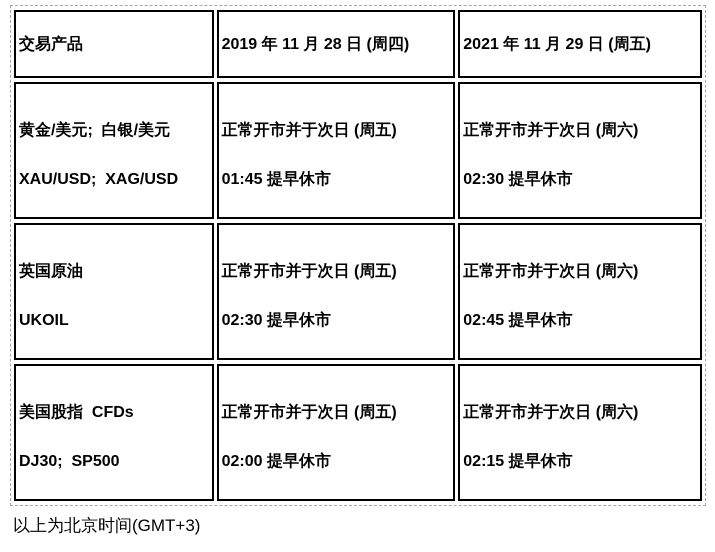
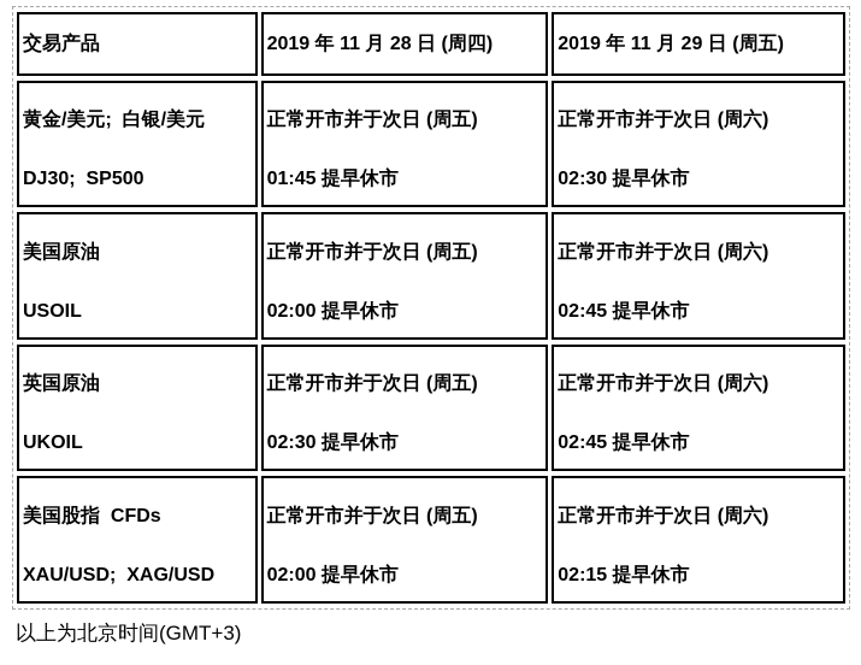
- 交易产品	2019 年 11 月 28 日 (周四)	2021 年 11 月 29 日 (周五)
+ 交易产品	2019 年 11 月 28 日 (周四)	2019 年 11 月 29 日 (周五)
- 黄金/美元; 白银/美元 XAU/USD; XAG/USD	正常开市并于次日 (周五) 01:45 提早休市	正常开市并于次日 (周六) 02:30 提早休市
+ 黄金/美元; 白银/美元 DJ30; SP500	正常开市并于次日 (周五) 01:45 提早休市	正常开市并于次日 (周六) 02:30 提早休市
+ 美国原油 USOIL	正常开市并于次日 (周五) 02:00 提早休市	正常开市并于次日 (周六) 02:45 提早休市
  英国原油 UKOIL	正常开市并于次日 (周五) 02:30 提早休市	正常开市并于次日 (周六) 02:45 提早休市
- 美国股指 CFDs DJ30; SP500	正常开市并于次日 (周五) 02:00 提早休市	正常开市并于次日 (周六) 02:15 提早休市
+ 美国股指 CFDs XAU/USD; XAG/USD	正常开市并于次日 (周五) 02:00 提早休市	正常开市并于次日 (周六) 02:15 提早休市
  以上为北京时间(GMT+3)
